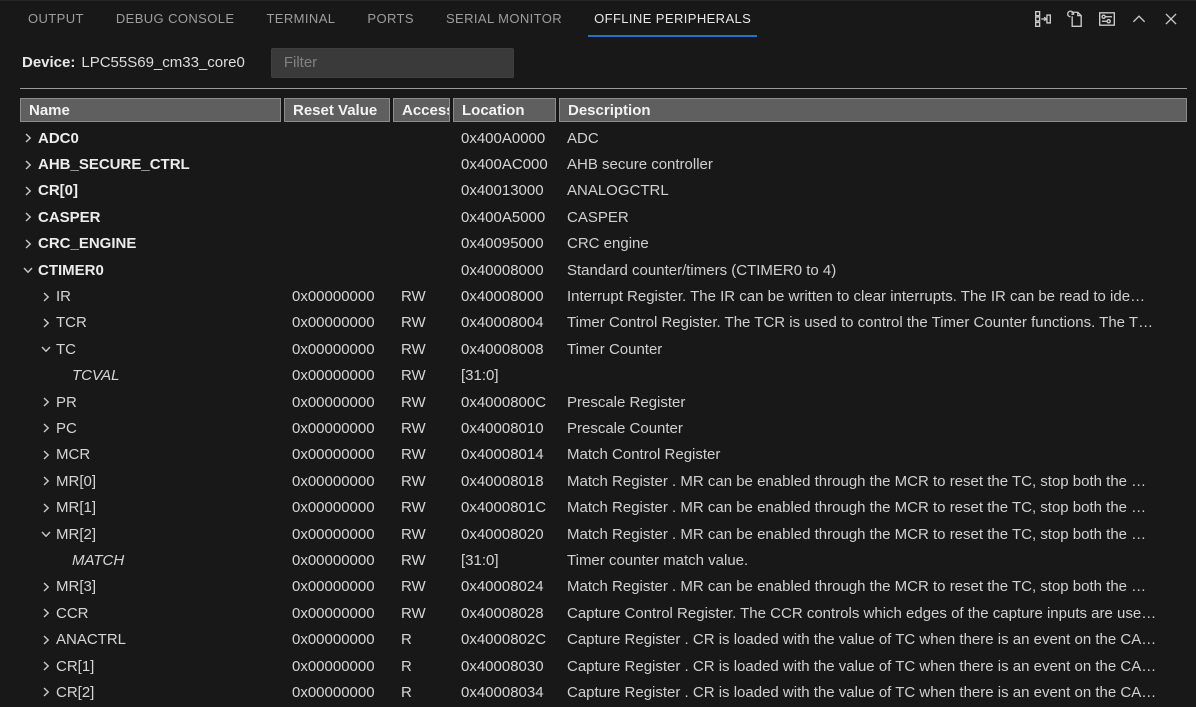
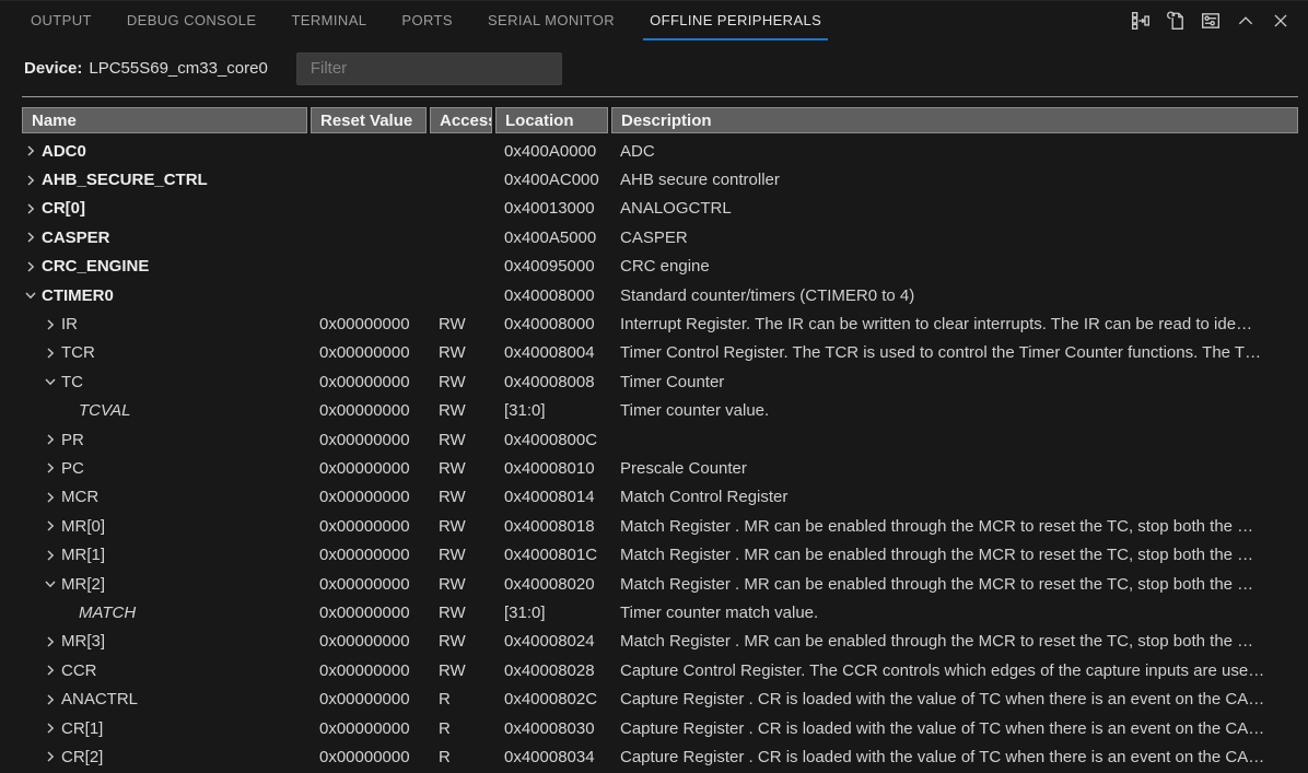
  OUTPUT
  DEBUG CONSOLE
  TERMINAL
  PORTS
  SERIAL MONITOR
  OFFLINE PERIPHERALS
  Device:
  LPC55S69_cm33_core0
  Filter
  Name
  Reset Value
  Acces
  Location
  Description
  ADC0
  0x400A0000
  ADC
  AHB_SECURE_CTRL
  0x400AC000
  AHB secure controller
  CR[0]
  0x40013000
  ANALOGCTRL
  CASPER
  0x400A5000
  CASPER
  CRC_ENGINE
  0x40095000
  CRC engine
  CTIMER0
  0x40008000
  Standard counter/timers (CTIMER0 to 4)
  IR
  0x00000000
  RW
  0x40008000
  Interrupt Register. The IR can be written to clear interrupts. The IR can be read to ide…
  TCR
  0x00000000
  RW
  0x40008004
  Timer Control Register. The TCR is used to control the Timer Counter functions. The T…
  TC
  0x00000000
  RW
  0x40008008
  Timer Counter
  TCVAL
  0x00000000
  RW
  [31:0]
+ Timer counter value.
  PR
  0x00000000
  RW
  0x4000800C
- Prescale Register
  PC
  0x00000000
  RW
  0x40008010
  Prescale Counter
  MCR
  0x00000000
  RW
  0x40008014
  Match Control Register
  MR[0]
  0x00000000
  RW
  0x40008018
  Match Register . MR can be enabled through the MCR to reset the TC, stop both the …
  MR[1]
  0x00000000
  RW
  0x4000801C
  Match Register . MR can be enabled through the MCR to reset the TC, stop both the …
  MR[2]
  0x00000000
  RW
  0x40008020
  Match Register . MR can be enabled through the MCR to reset the TC, stop both the …
  MATCH
  0x00000000
  RW
  [31:0]
  Timer counter match value.
  MR[3]
  0x00000000
  RW
  0x40008024
  Match Register . MR can be enabled through the MCR to reset the TC, stop both the …
  CCR
  0x00000000
  RW
  0x40008028
  Capture Control Register. The CCR controls which edges of the capture inputs are use…
  ANACTRL
  0x00000000
  R
  0x4000802C
  Capture Register . CR is loaded with the value of TC when there is an event on the CA…
  CR[1]
  0x00000000
  R
  0x40008030
  Capture Register . CR is loaded with the value of TC when there is an event on the CA…
  CR[2]
  0x00000000
  R
  0x40008034
  Capture Register . CR is loaded with the value of TC when there is an event on the CA…
